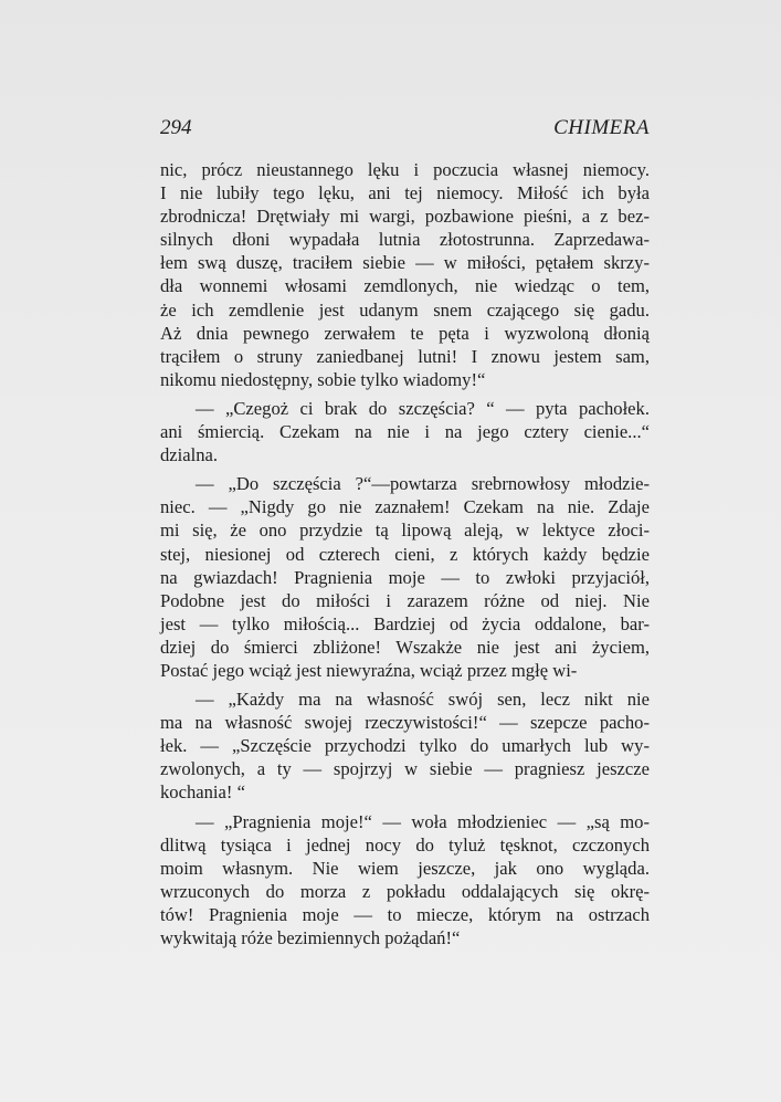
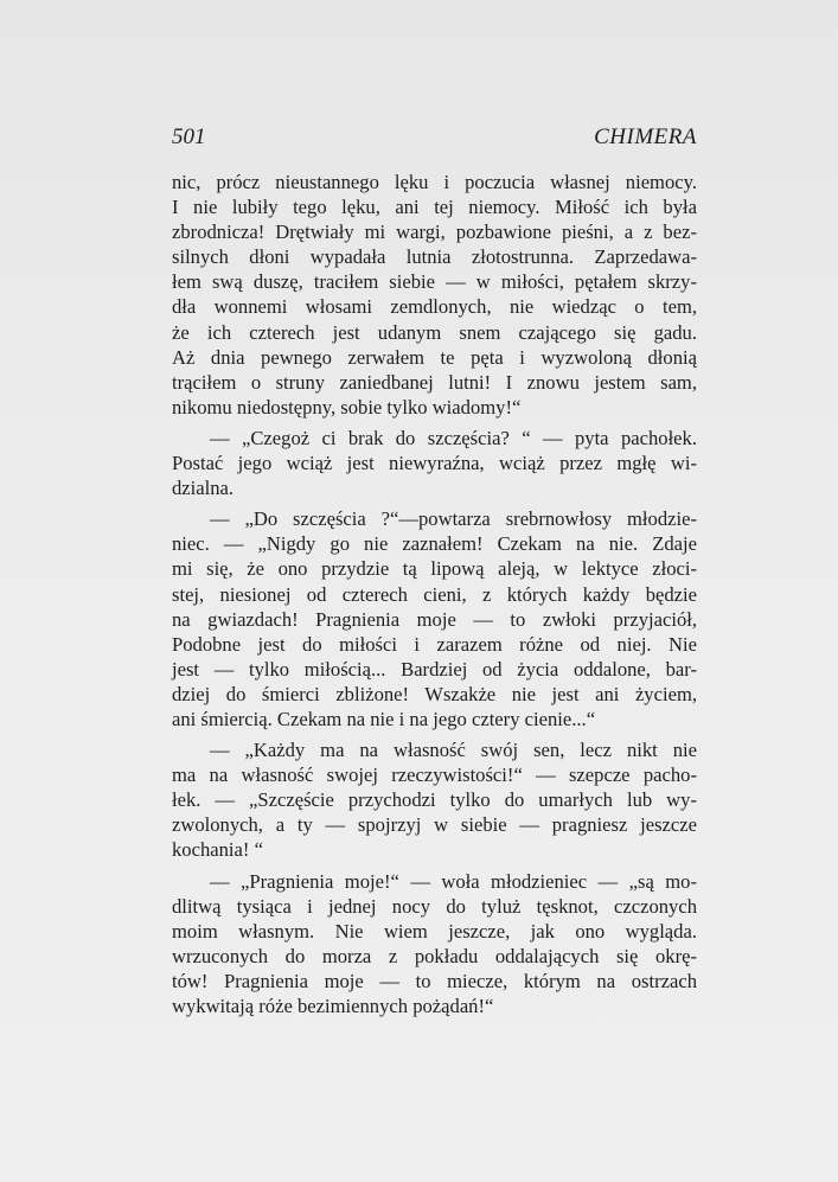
- 294
+ 501
  CHIMERA
  nic, prócz nieustannego lęku i poczucia własnej niemocy.
  I nie lubiły tego lęku, ani tej niemocy. Miłość ich była
  zbrodnicza! Drętwiały mi wargi, pozbawione pieśni, a z bez-
  silnych dłoni wypadała lutnia złotostrunna. Zaprzedawa-
  łem swą duszę, traciłem siebie — w miłości, pętałem skrzy-
  dła wonnemi włosami zemdlonych, nie wiedząc o tem,
- że ich zemdlenie jest udanym snem czającego się gadu.
+ że ich czterech jest udanym snem czającego się gadu.
  Aż dnia pewnego zerwałem te pęta i wyzwoloną dłonią
  trąciłem o struny zaniedbanej lutni! I znowu jestem sam,
  nikomu niedostępny, sobie tylko wiadomy!“
  — „Czegoż ci brak do szczęścia? “ — pyta pachołek.
- ani śmiercią. Czekam na nie i na jego cztery cienie...“
+ Postać jego wciąż jest niewyraźna, wciąż przez mgłę wi-
  dzialna.
  — „Do szczęścia ?“—powtarza srebrnowłosy młodzie-
  niec. — „Nigdy go nie zaznałem! Czekam na nie. Zdaje
  mi się, że ono przydzie tą lipową aleją, w lektyce złoci-
  stej, niesionej od czterech cieni, z których każdy będzie
  na gwiazdach! Pragnienia moje — to zwłoki przyjaciół,
  Podobne jest do miłości i zarazem różne od niej. Nie
  jest — tylko miłością... Bardziej od życia oddalone, bar-
  dziej do śmierci zbliżone! Wszakże nie jest ani życiem,
- Postać jego wciąż jest niewyraźna, wciąż przez mgłę wi-
+ ani śmiercią. Czekam na nie i na jego cztery cienie...“
  — „Każdy ma na własność swój sen, lecz nikt nie
  ma na własność swojej rzeczywistości!“ — szepcze pacho-
  łek. — „Szczęście przychodzi tylko do umarłych lub wy-
  zwolonych, a ty — spojrzyj w siebie — pragniesz jeszcze
  kochania! “
  — „Pragnienia moje!“ — woła młodzieniec — „są mo-
  dlitwą tysiąca i jednej nocy do tyluż tęsknot, czczonych
  moim własnym. Nie wiem jeszcze, jak ono wygląda.
  wrzuconych do morza z pokładu oddalających się okrę-
  tów! Pragnienia moje — to miecze, którym na ostrzach
  wykwitają róże bezimiennych pożądań!“
